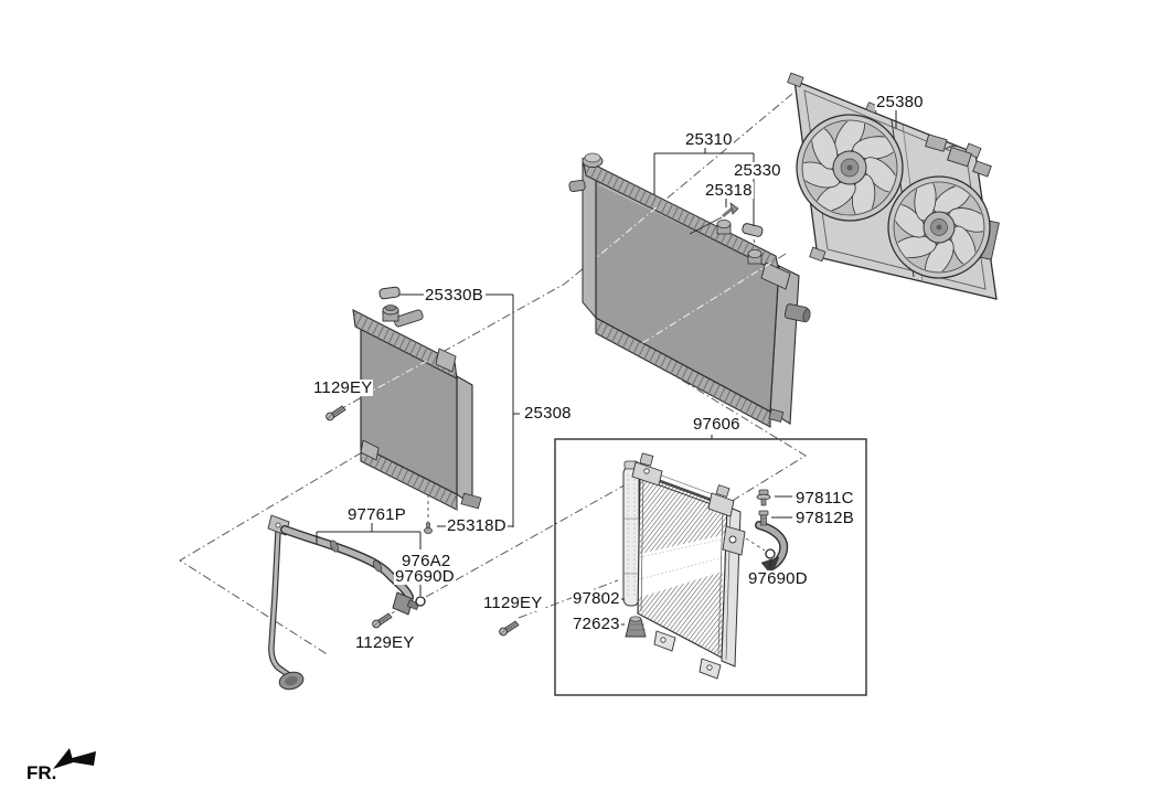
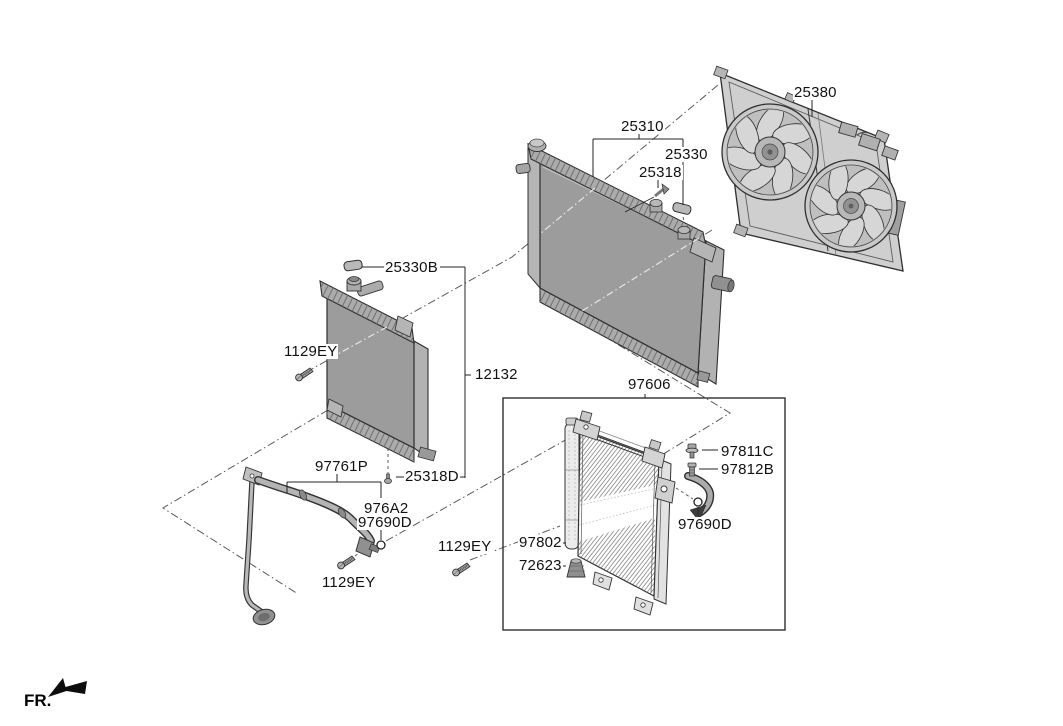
  25310
  25330
  25318
  25380
  25330B
  1129EY
- 25308
+ 12132
  97606
  97761P
  25318D
  976A2
  97690D
  1129EY
  1129EY
  97811C
  97812B
  97690D
  97802
  72623
  FR.
